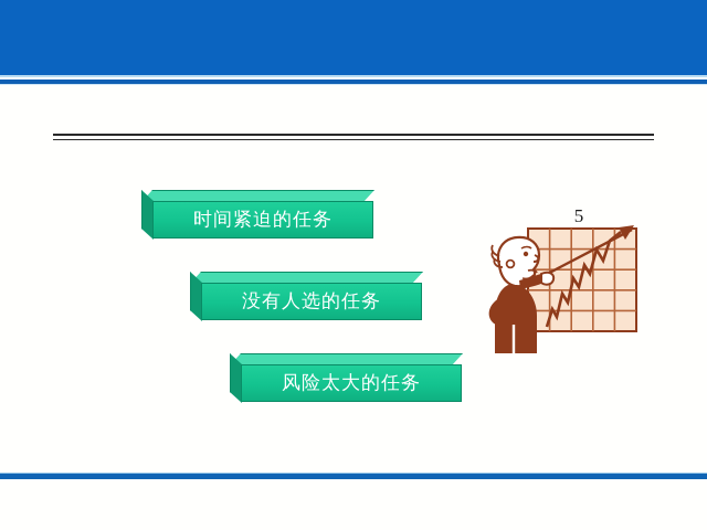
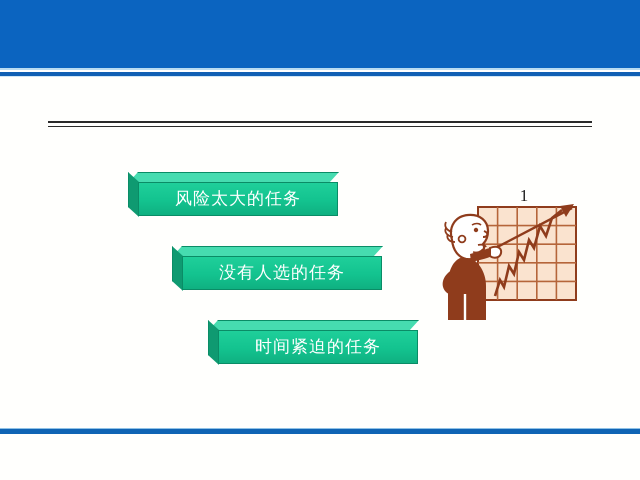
- 时间紧迫的任务
+ 风险太大的任务
  没有人选的任务
- 风险太大的任务
+ 时间紧迫的任务
- 5
+ 1
